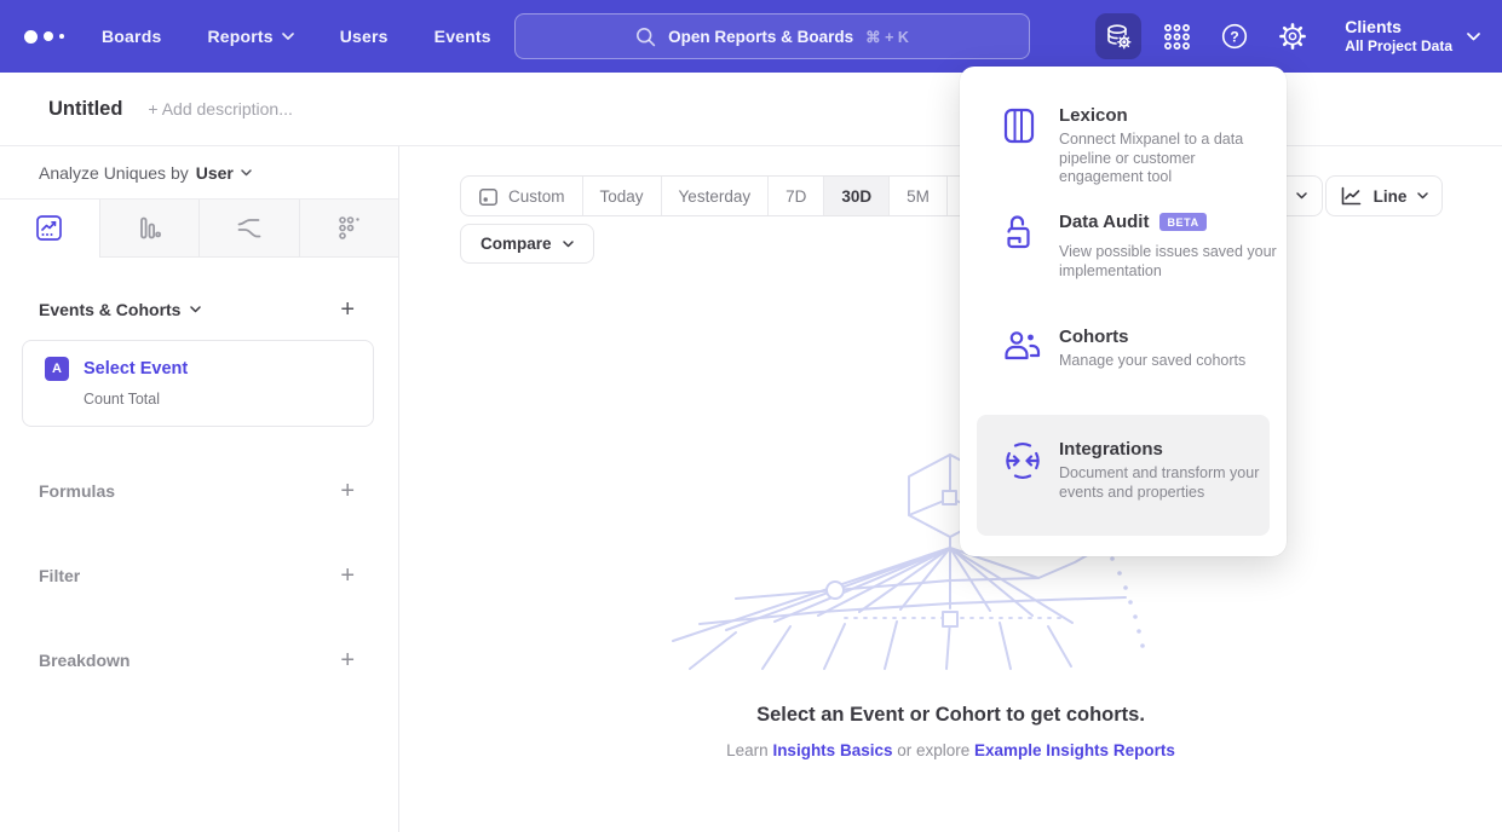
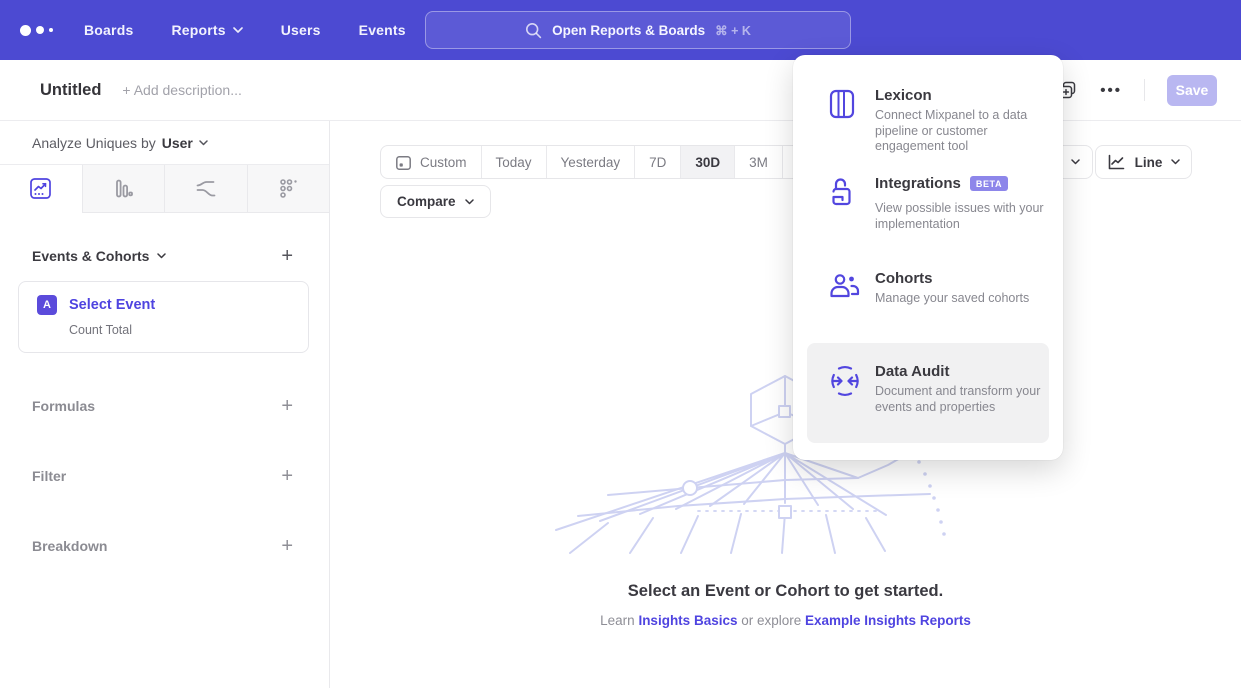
  Boards
  Reports
  Users
  Events
  Open Reports & Boards
  ⌘ + K
- ?
- Clients
- All Project Data
  Untitled
  + Add description...
+ •••
+ Save
  Analyze Uniques by
  User
  Events & Cohorts
  +
  A
  Select Event
  Count Total
  Formulas
  +
  Filter
  +
  Breakdown
  +
  Custom
  Today
  Yesterday
  7D
  30D
- 5M
+ 3M
  Compare
  Line
- Select an Event or Cohort to get cohorts.
+ Select an Event or Cohort to get started.
  Learn Insights Basics or explore Example Insights Reports
  Lexicon
  Connect Mixpanel to a data pipeline or customer engagement tool
- Data Audit
+ Integrations
  BETA
- View possible issues saved your implementation
+ View possible issues with your implementation
  Cohorts
  Manage your saved cohorts
- Integrations
+ Data Audit
  Document and transform your events and properties
